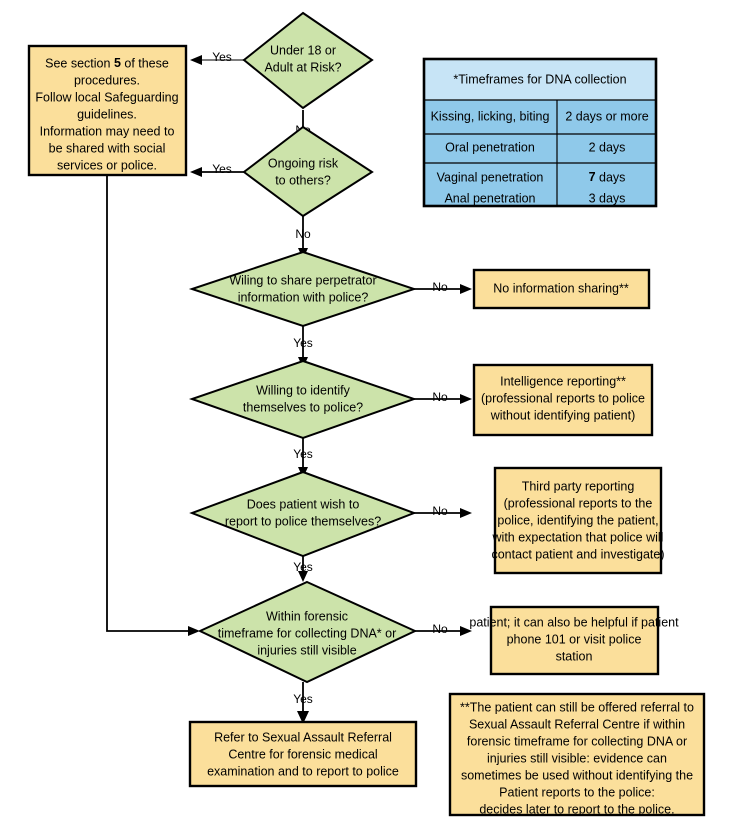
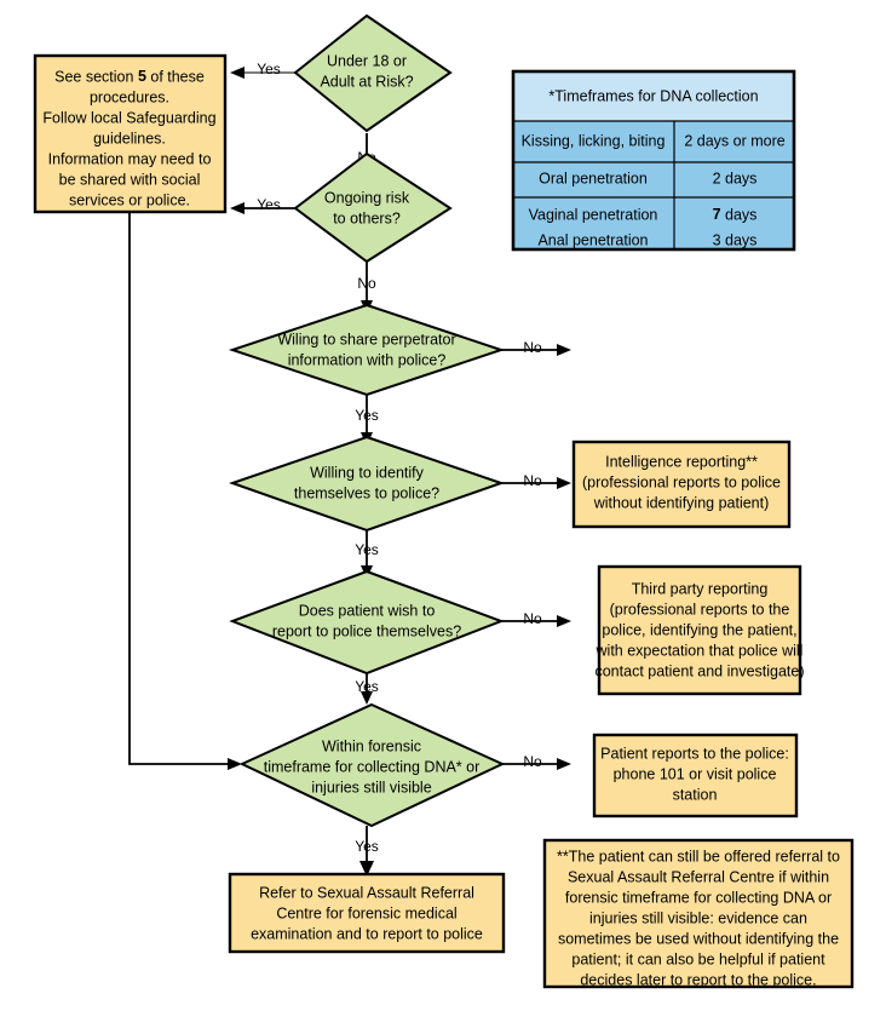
  Yes
  Yes
  No
  No
  Yes
  No
  Yes
  No
  Yes
  No
  Yes
  Under 18 or
  Adult at Risk?
  Ongoing risk
  to others?
  Wiling to share perpetrator
  information with police?
  Willing to identify
  themselves to police?
  Does patient wish to
  report to police themselves?
  Within forensic
  timeframe for collecting DNA* or
  injuries still visible
  See section 5 of these
  procedures.
  Follow local Safeguarding
  guidelines.
  Information may need to
  be shared with social
  services or police.
- No information sharing**
  Intelligence reporting**
  (professional reports to police
  without identifying patient)
  Third party reporting
  (professional reports to the
  police, identifying the patient,
  with expectation that police will
  contact patient and investigate)
- patient; it can also be helpful if patient
+ Patient reports to the police:
  phone 101 or visit police
  station
  Refer to Sexual Assault Referral
  Centre for forensic medical
  examination and to report to police
  **The patient can still be offered referral to
  Sexual Assault Referral Centre if within
  forensic timeframe for collecting DNA or
  injuries still visible: evidence can
  sometimes be used without identifying the
- Patient reports to the police:
+ patient; it can also be helpful if patient
  decides later to report to the police.
  *Timeframes for DNA collection
  Kissing, licking, biting
  2 days or more
  Oral penetration
  2 days
  Vaginal penetration
  7 days
  Anal penetration
  3 days
